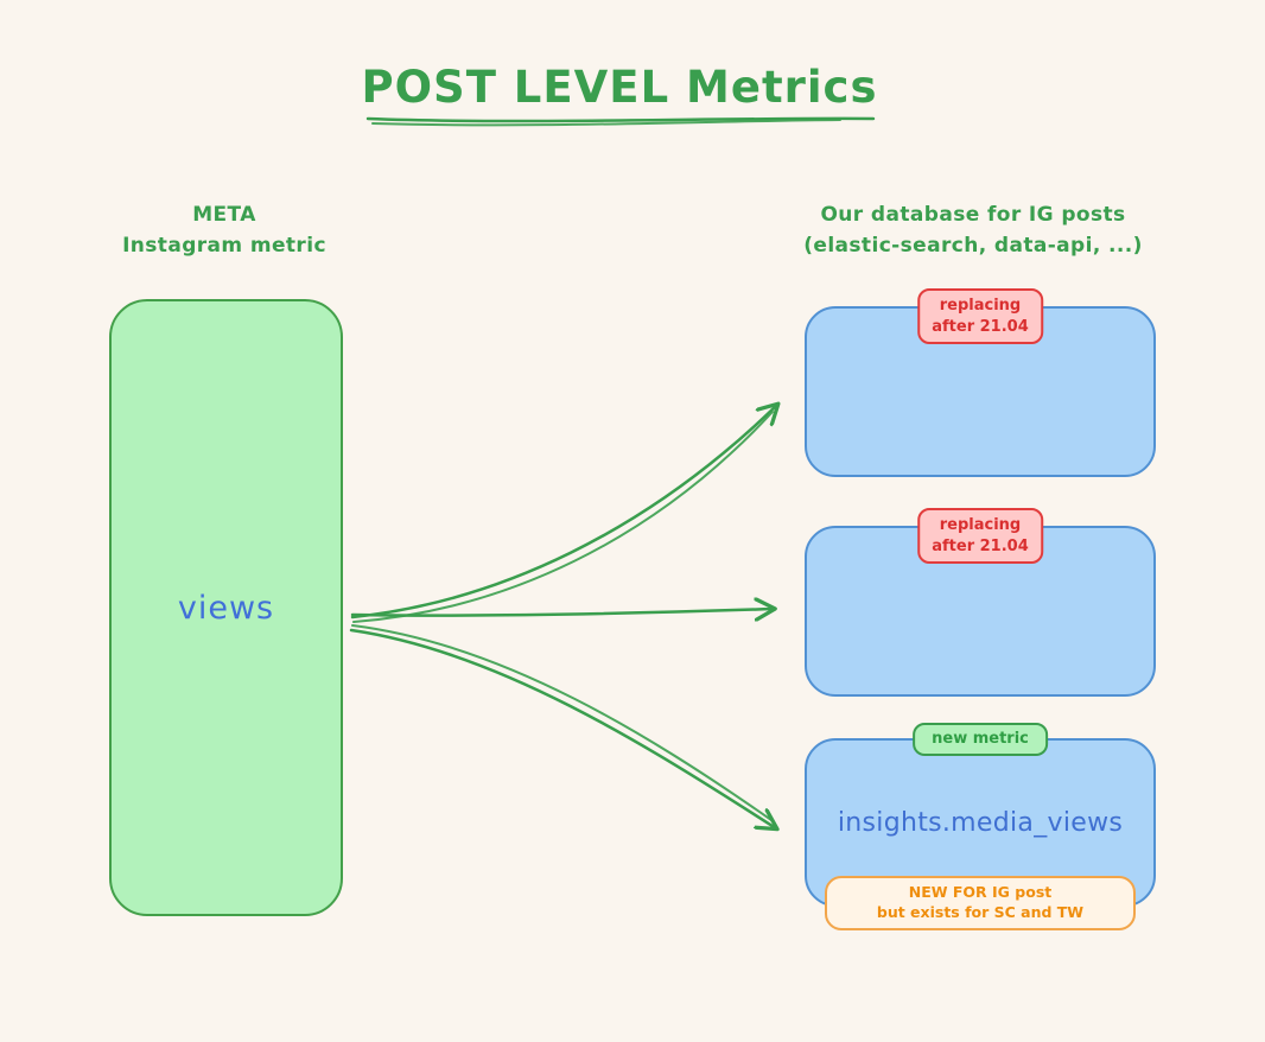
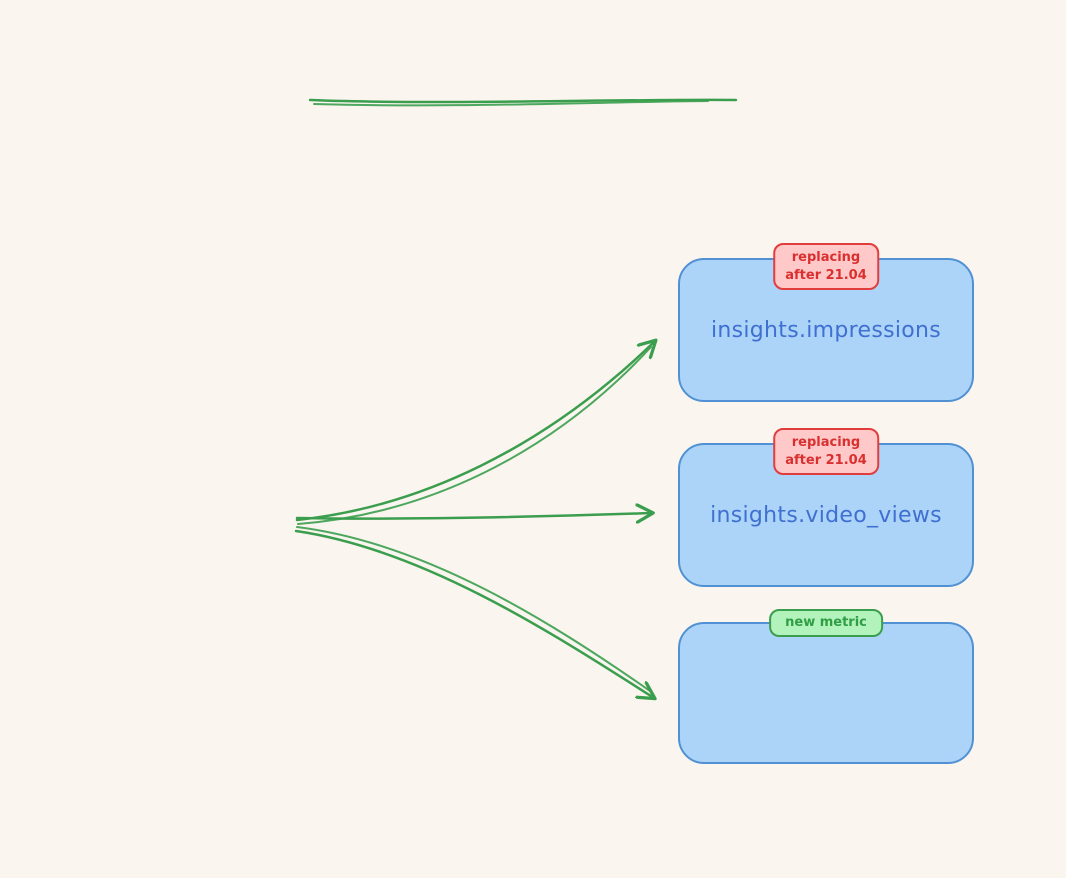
- POST LEVEL Metrics
- META
- Instagram metric
- Our database for IG posts
- (elastic-search, data-api, ...)
- views
  replacing
  after 21.04
+ insights.impressions
  replacing
  after 21.04
+ insights.video_views
  new metric
- insights.media_views
- NEW FOR IG post
- but exists for SC and TW
